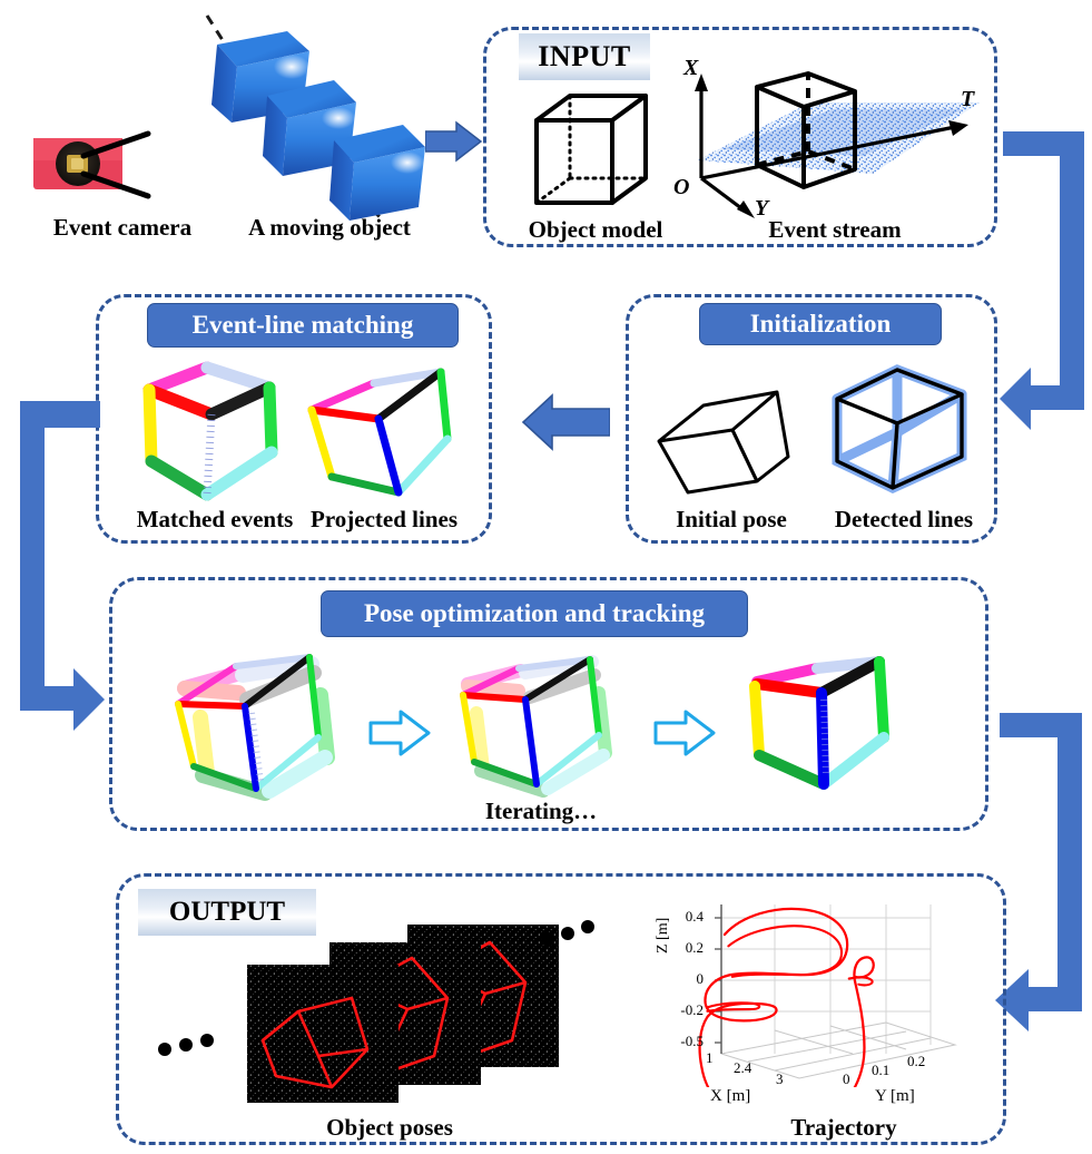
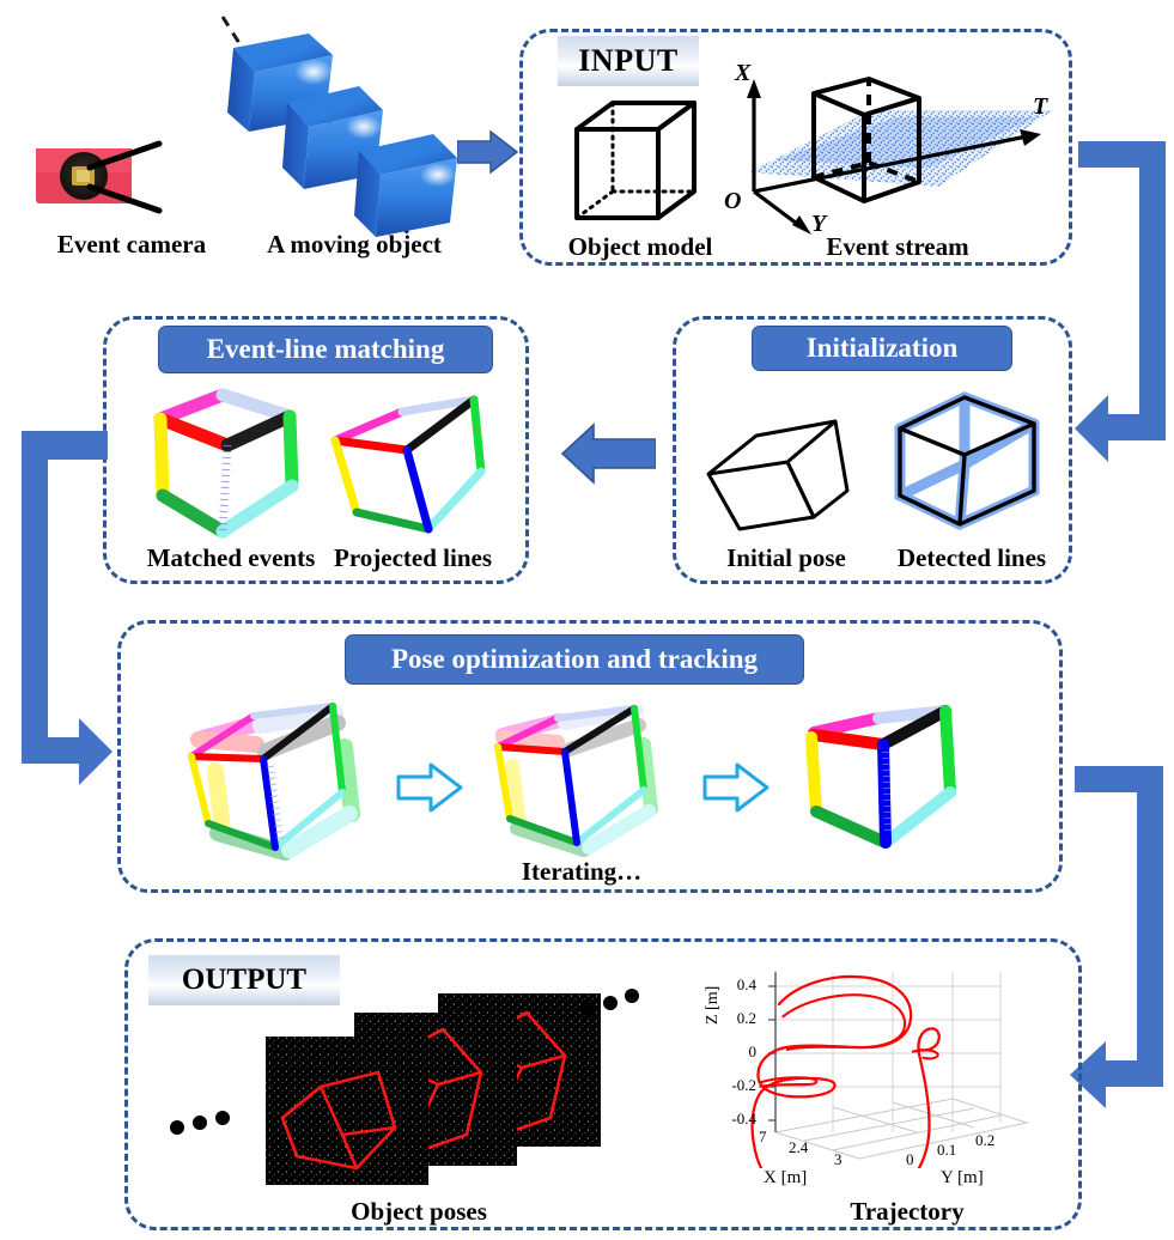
  Event camera
  A moving object
  INPUT
  X
  O
  Y
  T
  Object model
  Event stream
  Initialization
  Initial pose
  Detected lines
  Event-line matching
  Matched events
  Projected lines
  Pose optimization and tracking
  Iterating…
  OUTPUT
  0.4
  0.2
  0
  -0.2
- -0.5
+ -0.4
- 1
+ 7
  2.4
  3
  X [m]
  0
  0.1
  0.2
  Y [m]
  Object poses
  Trajectory
